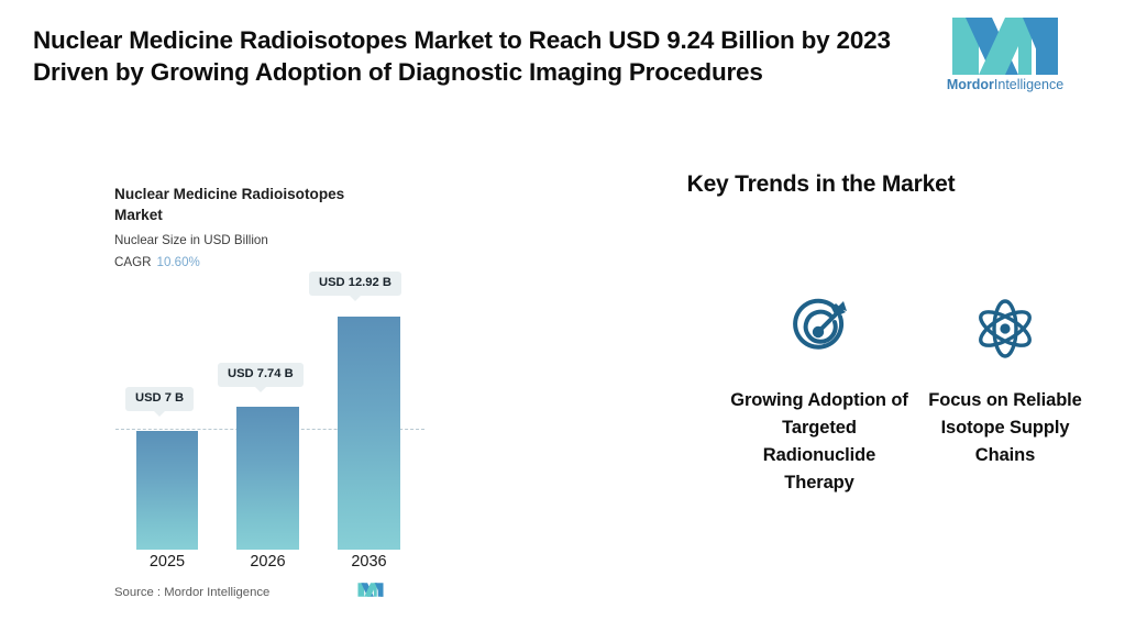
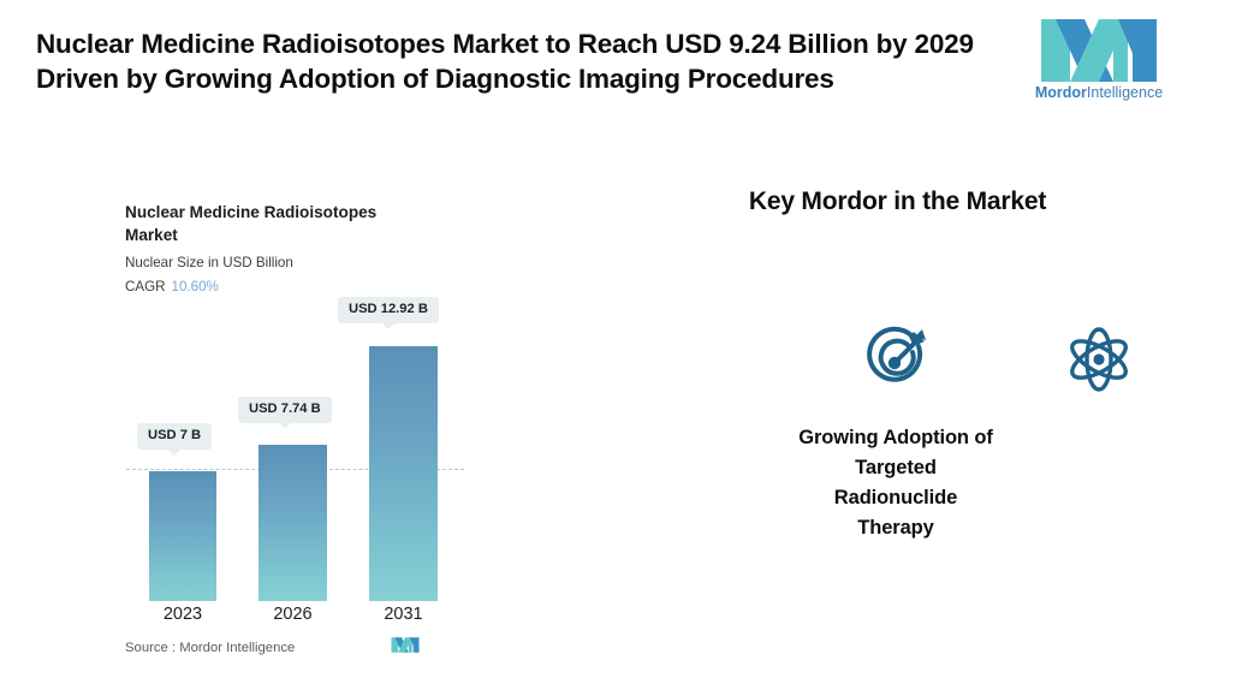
- Nuclear Medicine Radioisotopes Market to Reach USD 9.24 Billion by 2023 Driven by Growing Adoption of Diagnostic Imaging Procedures
+ Nuclear Medicine Radioisotopes Market to Reach USD 9.24 Billion by 2029 Driven by Growing Adoption of Diagnostic Imaging Procedures
  MordorIntelligence
  Nuclear Medicine Radioisotopes Market
  Nuclear Size in USD Billion
  CAGR 10.60%
  USD 7 B
  USD 7.74 B
  USD 12.92 B
- 2025
+ 2023
  2026
- 2036
+ 2031
  Source : Mordor Intelligence
- Key Trends in the Market
+ Key Mordor in the Market
  Growing Adoption of Targeted Radionuclide Therapy
- Focus on Reliable Isotope Supply Chains
